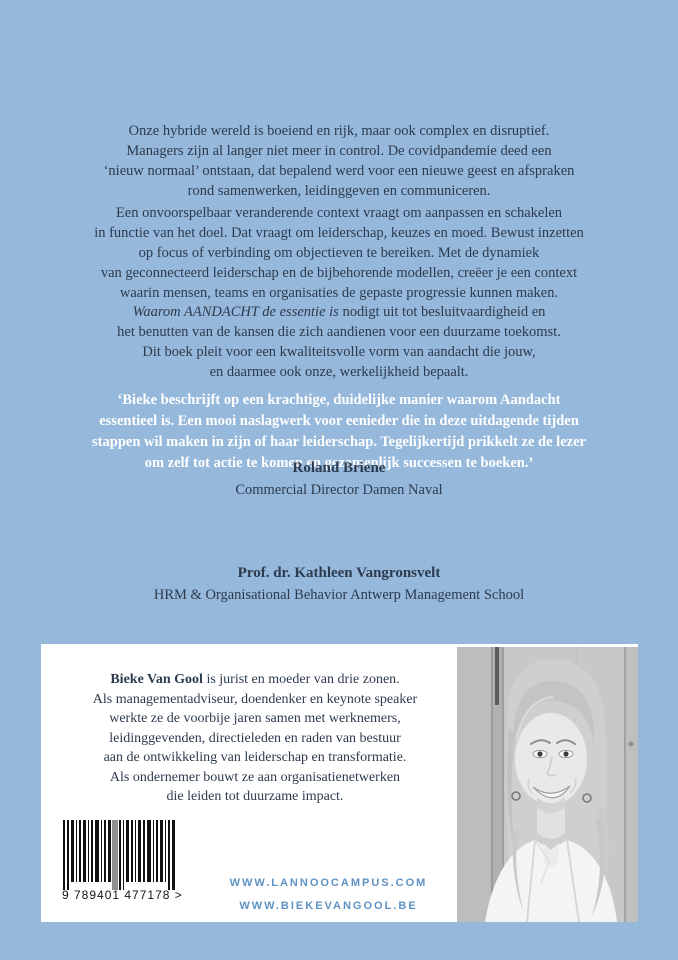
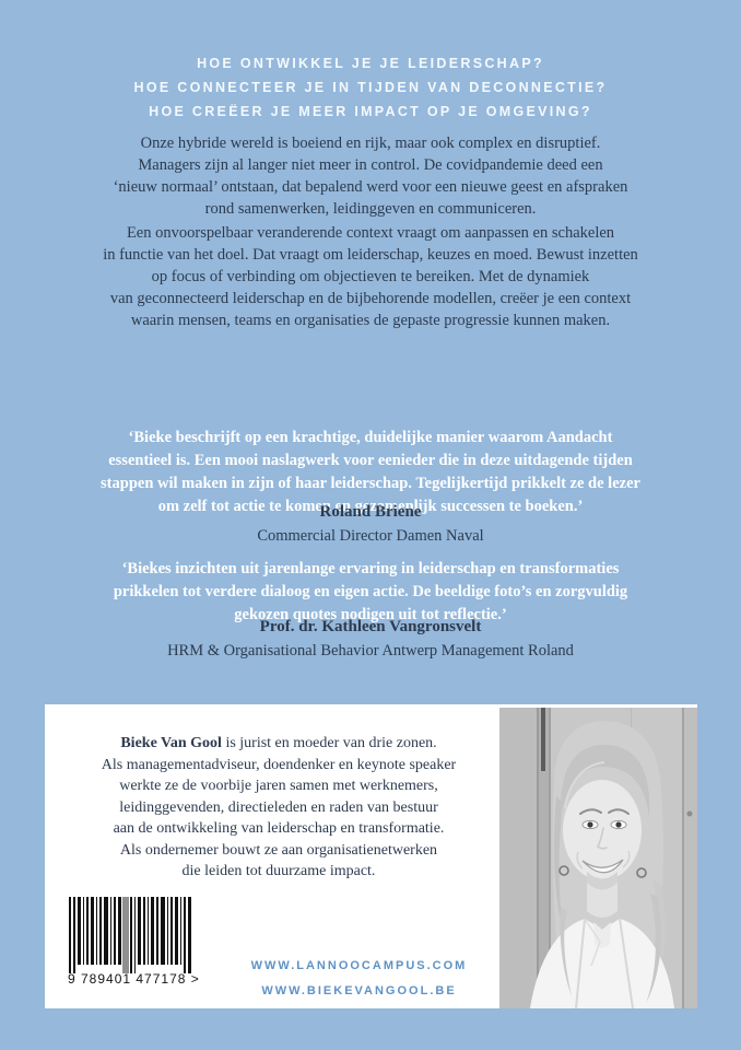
+ HOE ONTWIKKEL JE JE LEIDERSCHAP?
+ HOE CONNECTEER JE IN TIJDEN VAN DECONNECTIE?
+ HOE CREËER JE MEER IMPACT OP JE OMGEVING?
  Onze hybride wereld is boeiend en rijk, maar ook complex en disruptief.
  Managers zijn al langer niet meer in control. De covidpandemie deed een
  ‘nieuw normaal’ ontstaan, dat bepalend werd voor een nieuwe geest en afspraken
  rond samenwerken, leidinggeven en communiceren.
  Een onvoorspelbaar veranderende context vraagt om aanpassen en schakelen
  in functie van het doel. Dat vraagt om leiderschap, keuzes en moed. Bewust inzetten
  op focus of verbinding om objectieven te bereiken. Met de dynamiek
  van geconnecteerd leiderschap en de bijbehorende modellen, creëer je een context
  waarin mensen, teams en organisaties de gepaste progressie kunnen maken.
- Waarom AANDACHT de essentie is nodigt uit tot besluitvaardigheid en
- het benutten van de kansen die zich aandienen voor een duurzame toekomst.
- Dit boek pleit voor een kwaliteitsvolle vorm van aandacht die jouw,
- en daarmee ook onze, werkelijkheid bepaalt.
  ‘Bieke beschrijft op een krachtige, duidelijke manier waarom Aandacht
  essentieel is. Een mooi naslagwerk voor eenieder die in deze uitdagende tijden
  stappen wil maken in zijn of haar leiderschap. Tegelijkertijd prikkelt ze de lezer
  om zelf tot actie te komen en gezamenlijk successen te boeken.’
  Roland Briene
  Commercial Director Damen Naval
+ ‘Biekes inzichten uit jarenlange ervaring in leiderschap en transformaties
+ prikkelen tot verdere dialoog en eigen actie. De beeldige foto’s en zorgvuldig
+ gekozen quotes nodigen uit tot reflectie.’
  Prof. dr. Kathleen Vangronsvelt
- HRM & Organisational Behavior Antwerp Management School
+ HRM & Organisational Behavior Antwerp Management Roland
  Bieke Van Gool is jurist en moeder van drie zonen.
  Als managementadviseur, doendenker en keynote speaker
  werkte ze de voorbije jaren samen met werknemers,
  leidinggevenden, directieleden en raden van bestuur
  aan de ontwikkeling van leiderschap en transformatie.
  Als ondernemer bouwt ze aan organisatienetwerken
  die leiden tot duurzame impact.
  9 789401 477178 >
  WWW.LANNOOCAMPUS.COM
  WWW.BIEKEVANGOOL.BE
